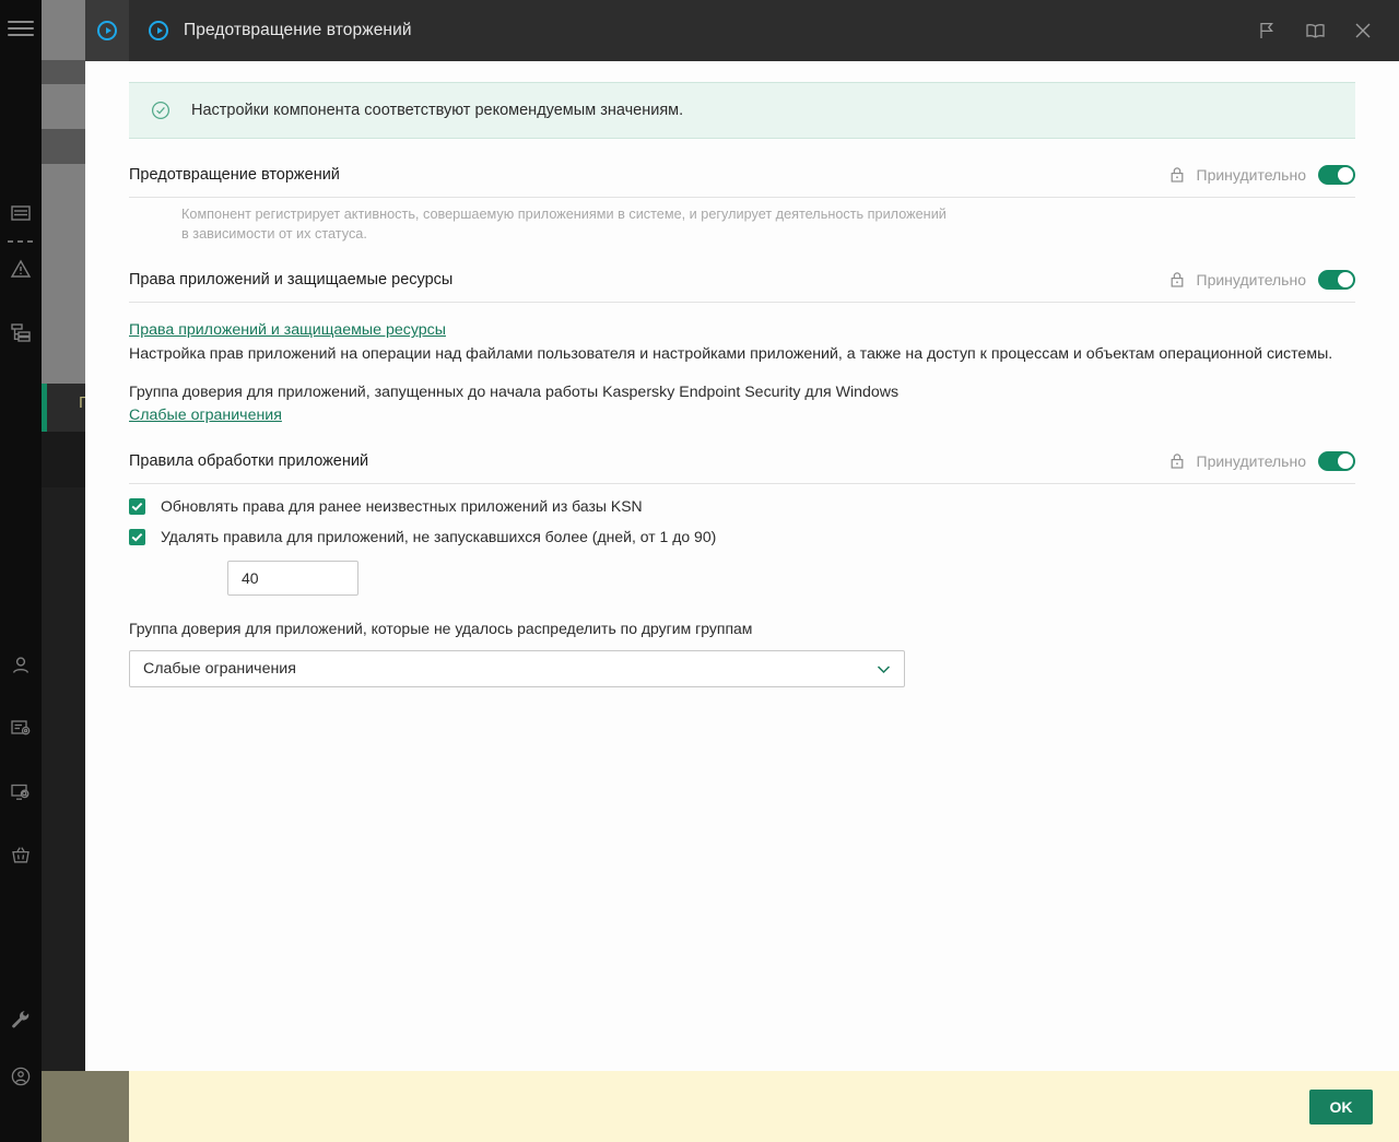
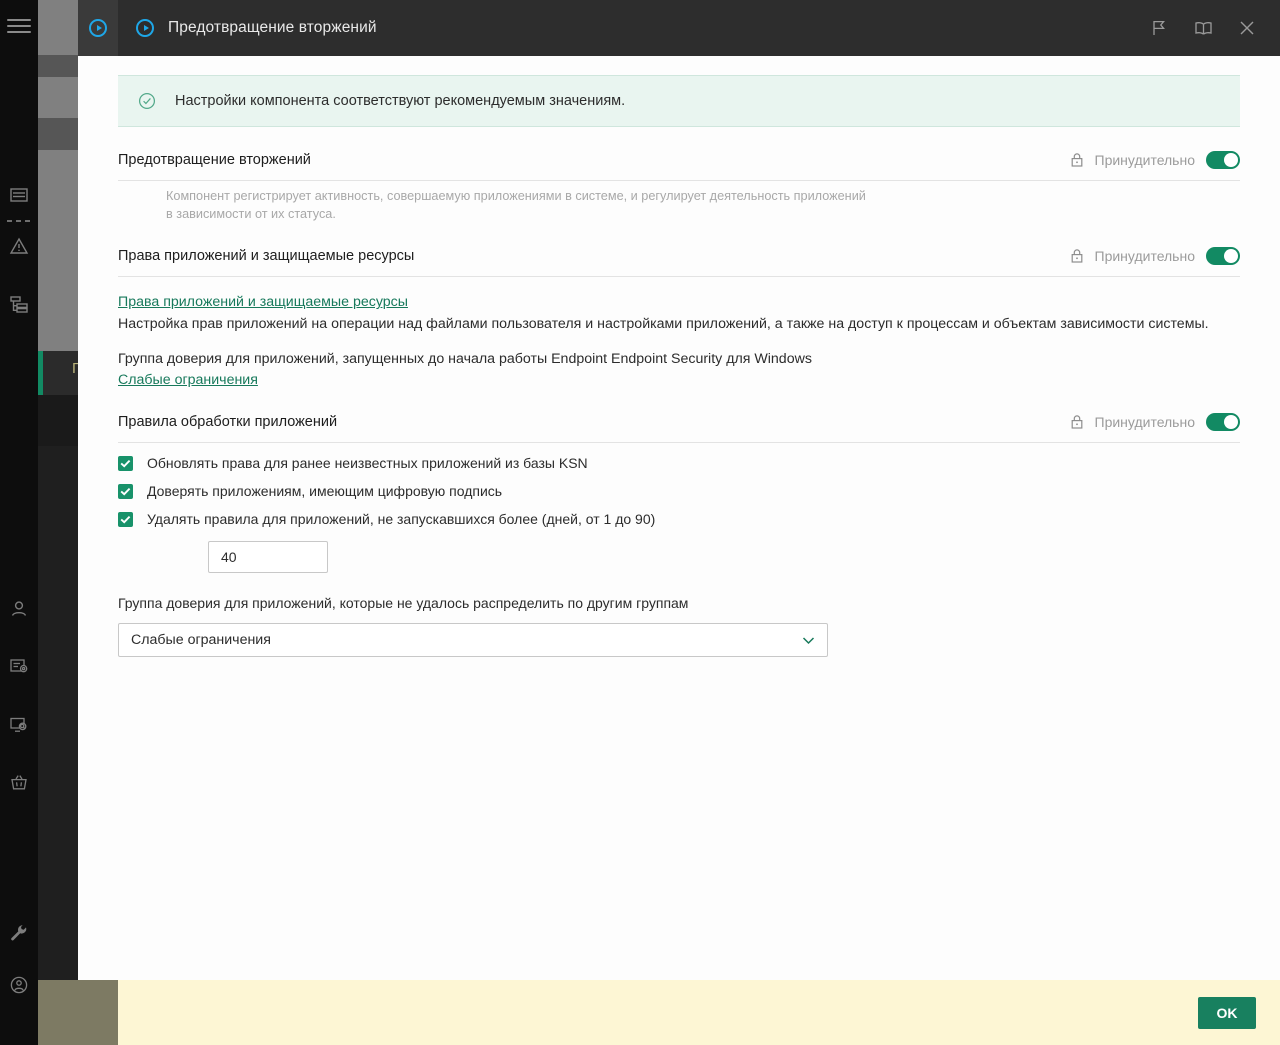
  Г
  Предотвращение вторжений
  Настройки компонента соответствуют рекомендуемым значениям.
  Предотвращение вторжений
  Принудительно
  Компонент регистрирует активность, совершаемую приложениями в системе, и регулирует деятельность приложений в зависимости от их статуса.
  Права приложений и защищаемые ресурсы
  Принудительно
  Права приложений и защищаемые ресурсы
- Настройка прав приложений на операции над файлами пользователя и настройками приложений, а также на доступ к процессам и объектам операционной системы.
+ Настройка прав приложений на операции над файлами пользователя и настройками приложений, а также на доступ к процессам и объектам зависимости системы.
- Группа доверия для приложений, запущенных до начала работы Kaspersky Endpoint Security для Windows
+ Группа доверия для приложений, запущенных до начала работы Endpoint Endpoint Security для Windows
  Слабые ограничения
  Правила обработки приложений
  Принудительно
  Обновлять права для ранее неизвестных приложений из базы KSN
+ Доверять приложениям, имеющим цифровую подпись
  Удалять правила для приложений, не запускавшихся более (дней, от 1 до 90)
  40
  Группа доверия для приложений, которые не удалось распределить по другим группам
  Слабые ограничения
  OK
